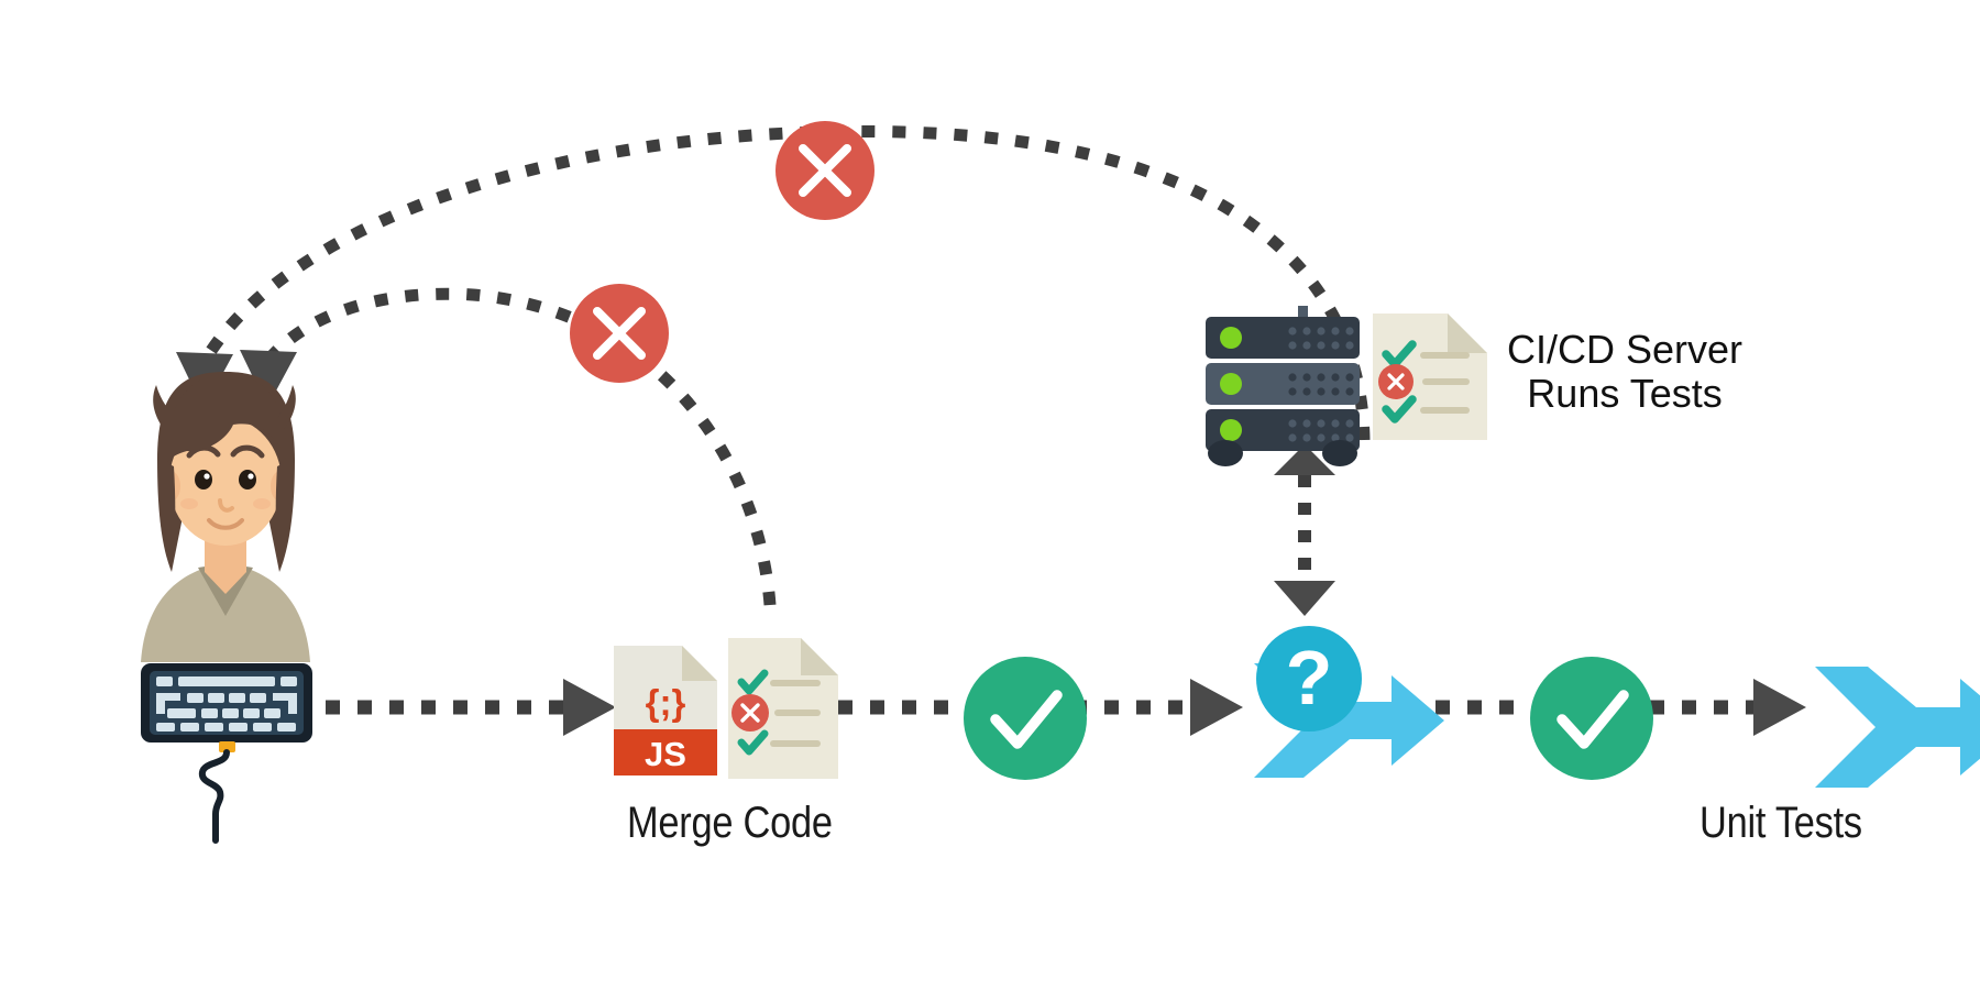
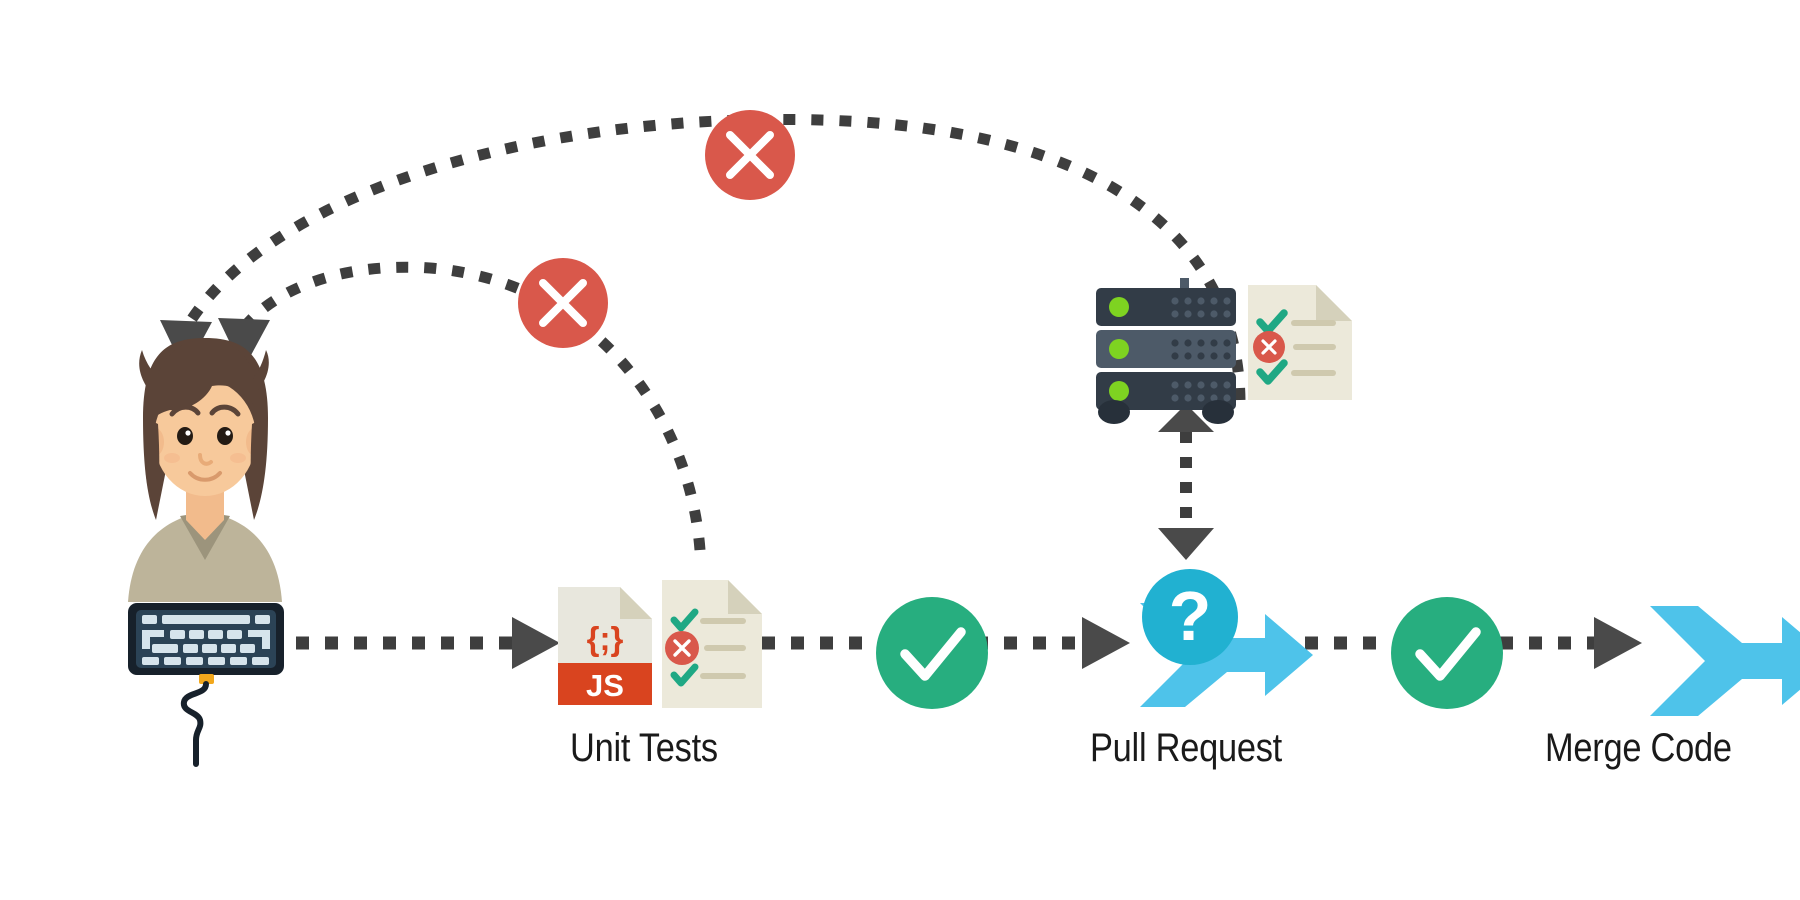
  {;}
  JS
  ?
- Merge Code
+ Unit Tests
+ Pull Request
- Unit Tests
+ Merge Code
- CI/CD Server
- Runs Tests
